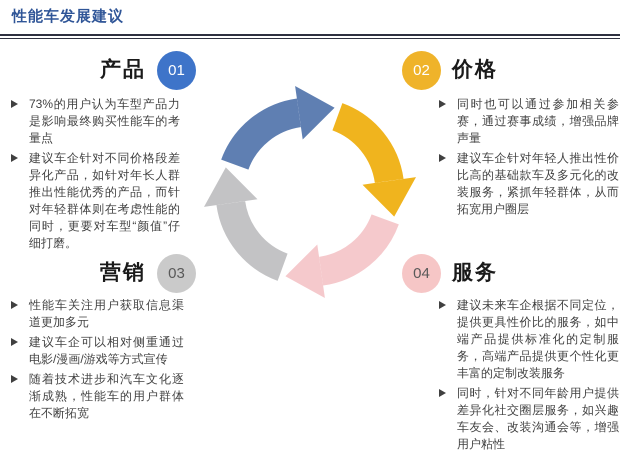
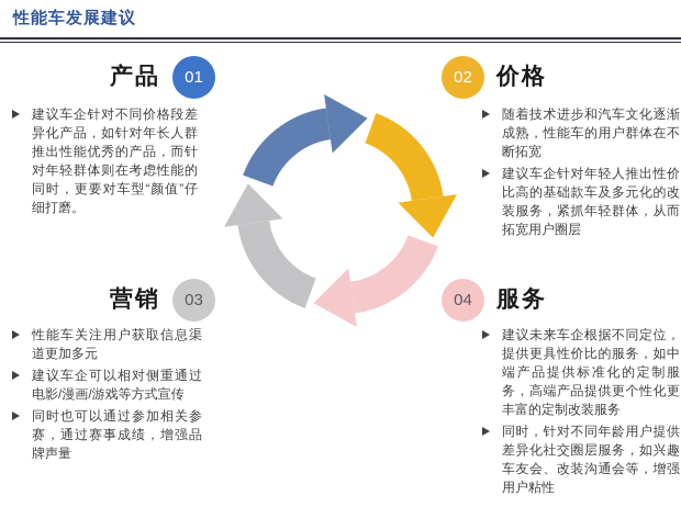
  性能车发展建议
  产品
  01
  02
  价格
  营销
  03
  04
  服务
- 73%的用户认为车型产品力是影响最终购买性能车的考量点
  建议车企针对不同价格段差异化产品，如针对年长人群推出性能优秀的产品，而针对年轻群体则在考虑性能的同时，更要对车型“颜值”仔细打磨。
- 同时也可以通过参加相关参赛，通过赛事成绩，增强品牌声量
+ 随着技术进步和汽车文化逐渐成熟，性能车的用户群体在不断拓宽
  建议车企针对年轻人推出性价比高的基础款车及多元化的改装服务，紧抓年轻群体，从而拓宽用户圈层
  性能车关注用户获取信息渠道更加多元
  建议车企可以相对侧重通过电影/漫画/游戏等方式宣传
- 随着技术进步和汽车文化逐渐成熟，性能车的用户群体在不断拓宽
+ 同时也可以通过参加相关参赛，通过赛事成绩，增强品牌声量
  建议未来车企根据不同定位，提供更具性价比的服务，如中端产品提供标准化的定制服务，高端产品提供更个性化更丰富的定制改装服务
  同时，针对不同年龄用户提供差异化社交圈层服务，如兴趣车友会、改装沟通会等，增强用户粘性
